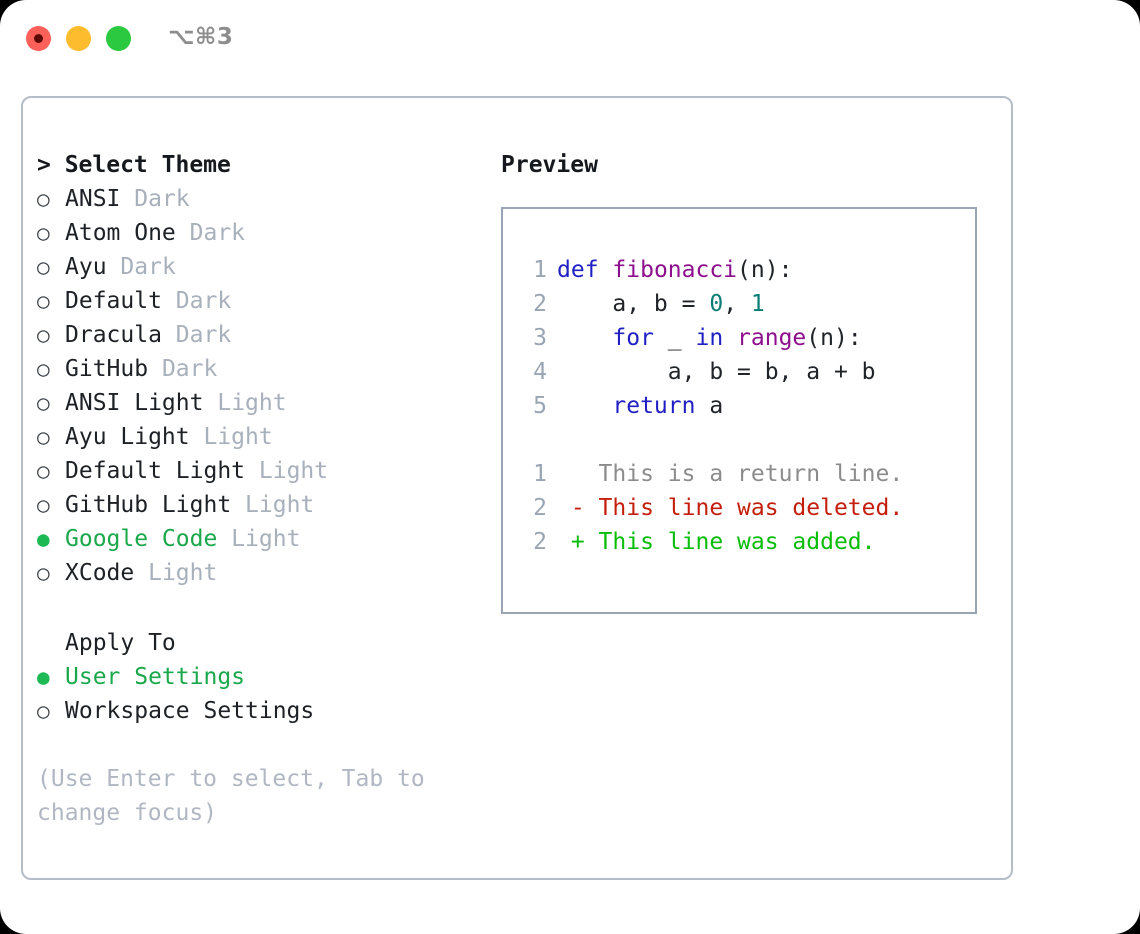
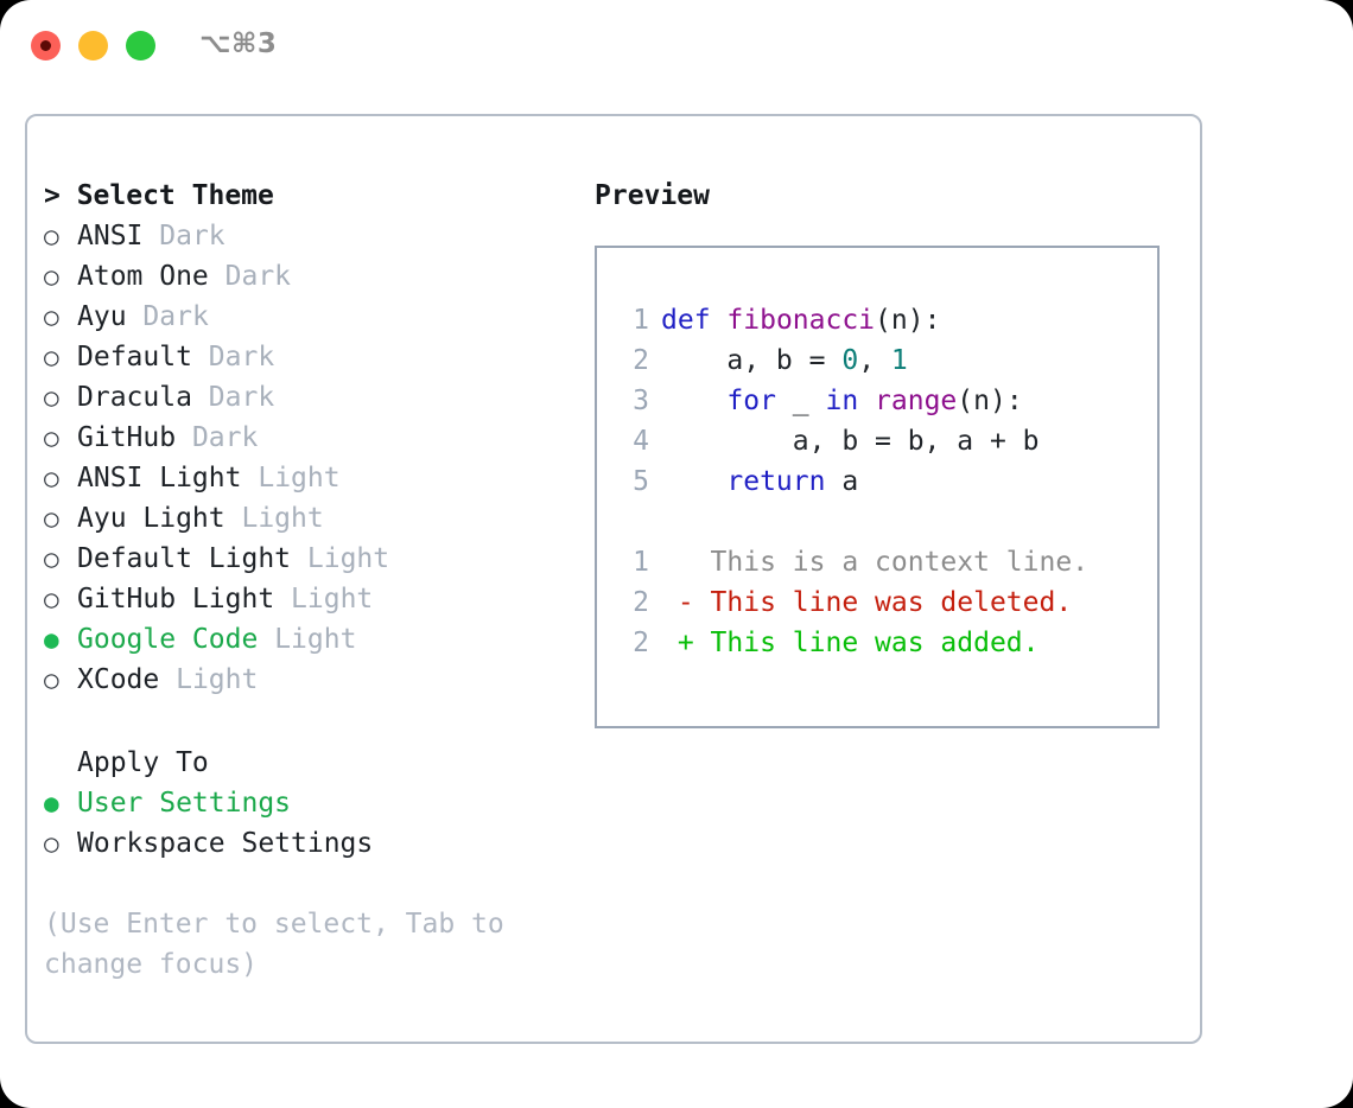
  ⌥⌘3
  > Select Theme
  ○
  ANSI
  Dark
  ○
  Atom One
  Dark
  ○
  Ayu
  Dark
  ○
  Default
  Dark
  ○
  Dracula
  Dark
  ○
  GitHub
  Dark
  ○
  ANSI Light
  Light
  ○
  Ayu Light
  Light
  ○
  Default Light
  Light
  ○
  GitHub Light
  Light
  ●
  Google Code
  Light
  ○
  XCode
  Light
  Apply To
  ●
  User Settings
  ○
  Workspace Settings
  (Use Enter to select, Tab to change focus)
  Preview
  1
  def fibonacci(n):
  2
  a, b = 0, 1
  3
  for _ in range(n):
  4
  a, b = b, a + b
  5
  return a
  1
- This is a return line.
+ This is a context line.
  2
  -
  This line was deleted.
  2
  +
  This line was added.
